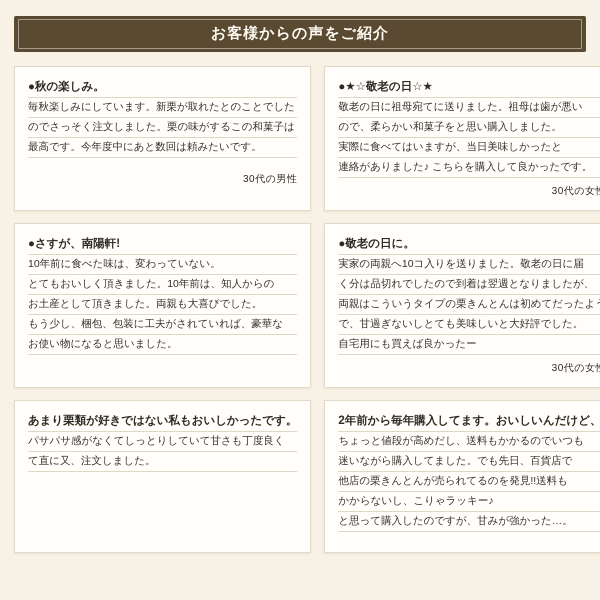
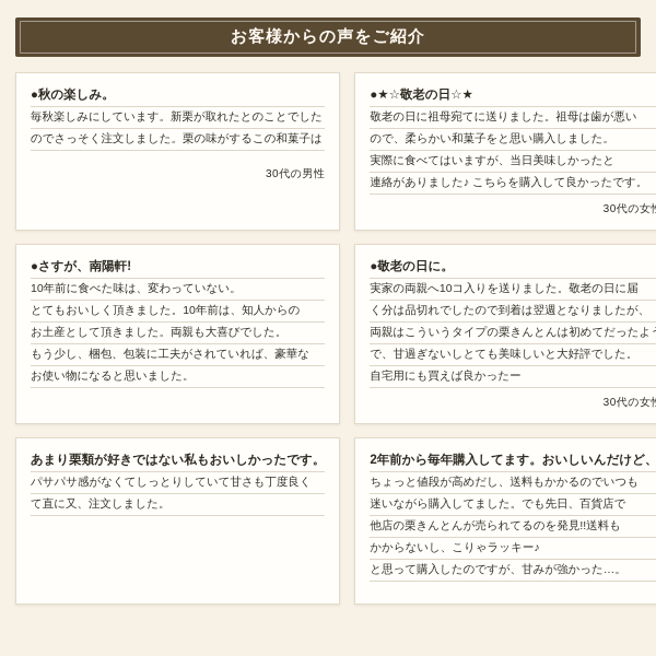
  お客様からの声をご紹介
  ●秋の楽しみ。
  毎秋楽しみにしています。新栗が取れたとのことでした
  のでさっそく注文しました。栗の味がするこの和菓子は
- 最高です。今年度中にあと数回は頼みたいです。
  30代の男性
  ●★☆敬老の日☆★
  敬老の日に祖母宛てに送りました。祖母は歯が悪い
  ので、柔らかい和菓子をと思い購入しました。
  実際に食べてはいますが、当日美味しかったと
  連絡がありました♪ こちらを購入して良かったです。
  30代の女
  ●さすが、南陽軒!
  10年前に食べた味は、変わっていない。
  とてもおいしく頂きました。10年前は、知人からの
  お土産として頂きました。両親も大喜びでした。
  もう少し、梱包、包装に工夫がされていれば、豪華な
  お使い物になると思いました。
  ●敬老の日に。
  実家の両親へ10コ入りを送りました。敬老の日に届
  く分は品切れでしたので到着は翌週となりましたが、
  両親はこういうタイプの栗きんとんは初めてだったよ
  で、甘過ぎないしとても美味しいと大好評でした。
  自宅用にも買えば良かったー
  30代の女
  あまり栗類が好きではない私もおいしかったです。
  パサパサ感がなくてしっとりしていて甘さも丁度良く
  て直に又、注文しました。
  2年前から毎年購入してます。おいしいんだけど、
  ちょっと値段が高めだし、送料もかかるのでいつも
  迷いながら購入してました。でも先日、百貨店で
  他店の栗きんとんが売られてるのを発見!!送料も
  かからないし、こりゃラッキー♪
  と思って購入したのですが、甘みが強かった…。
